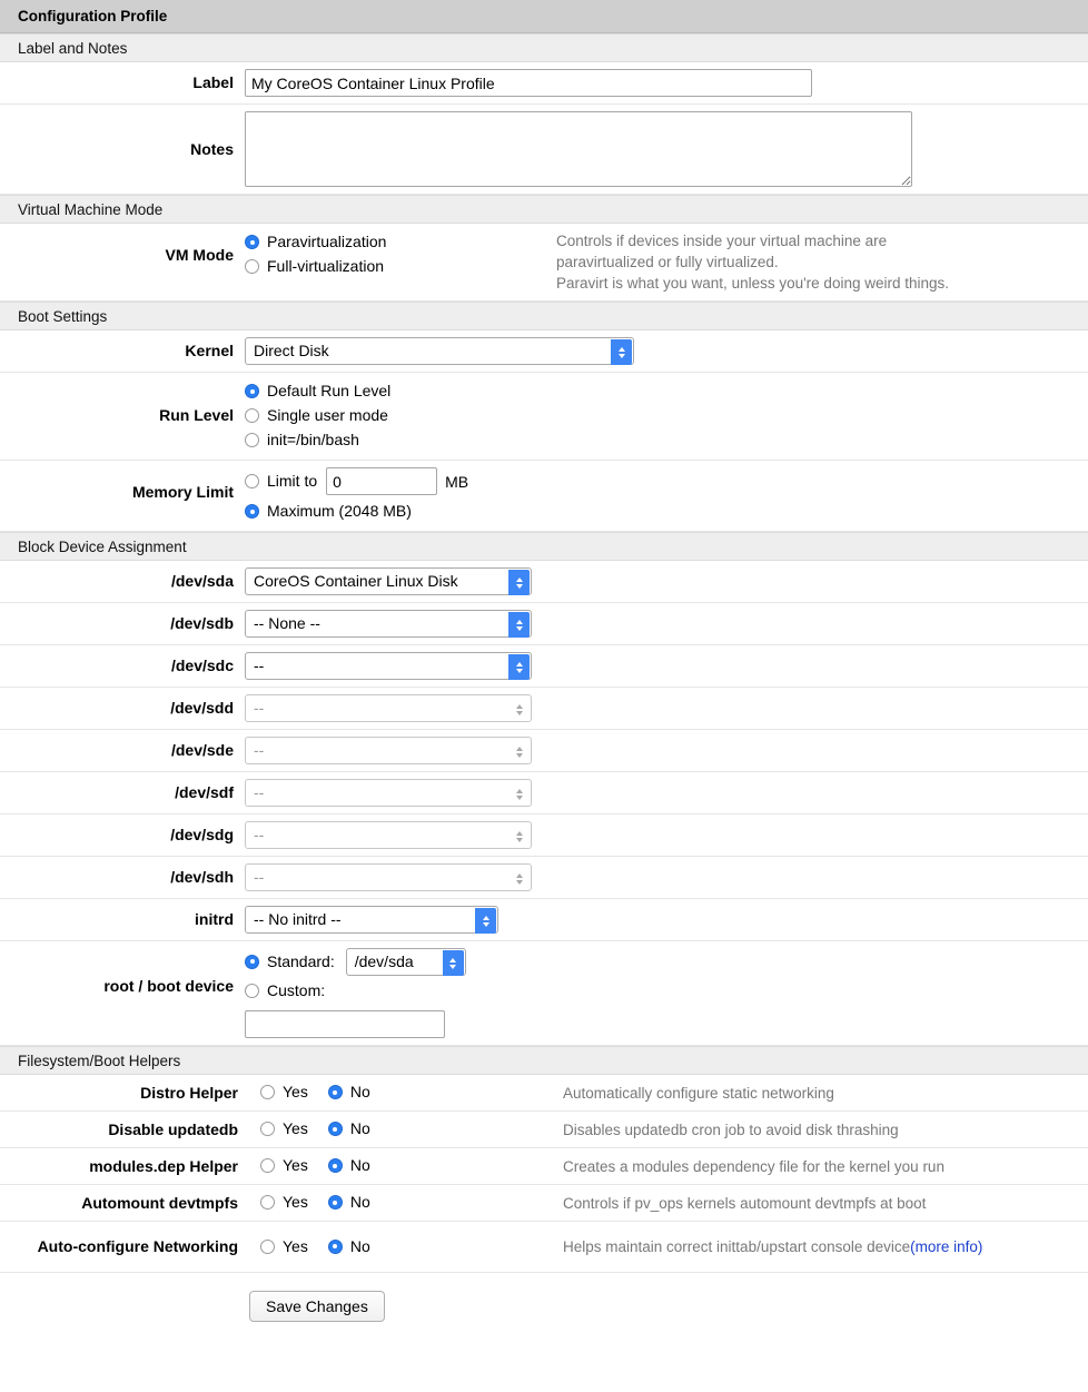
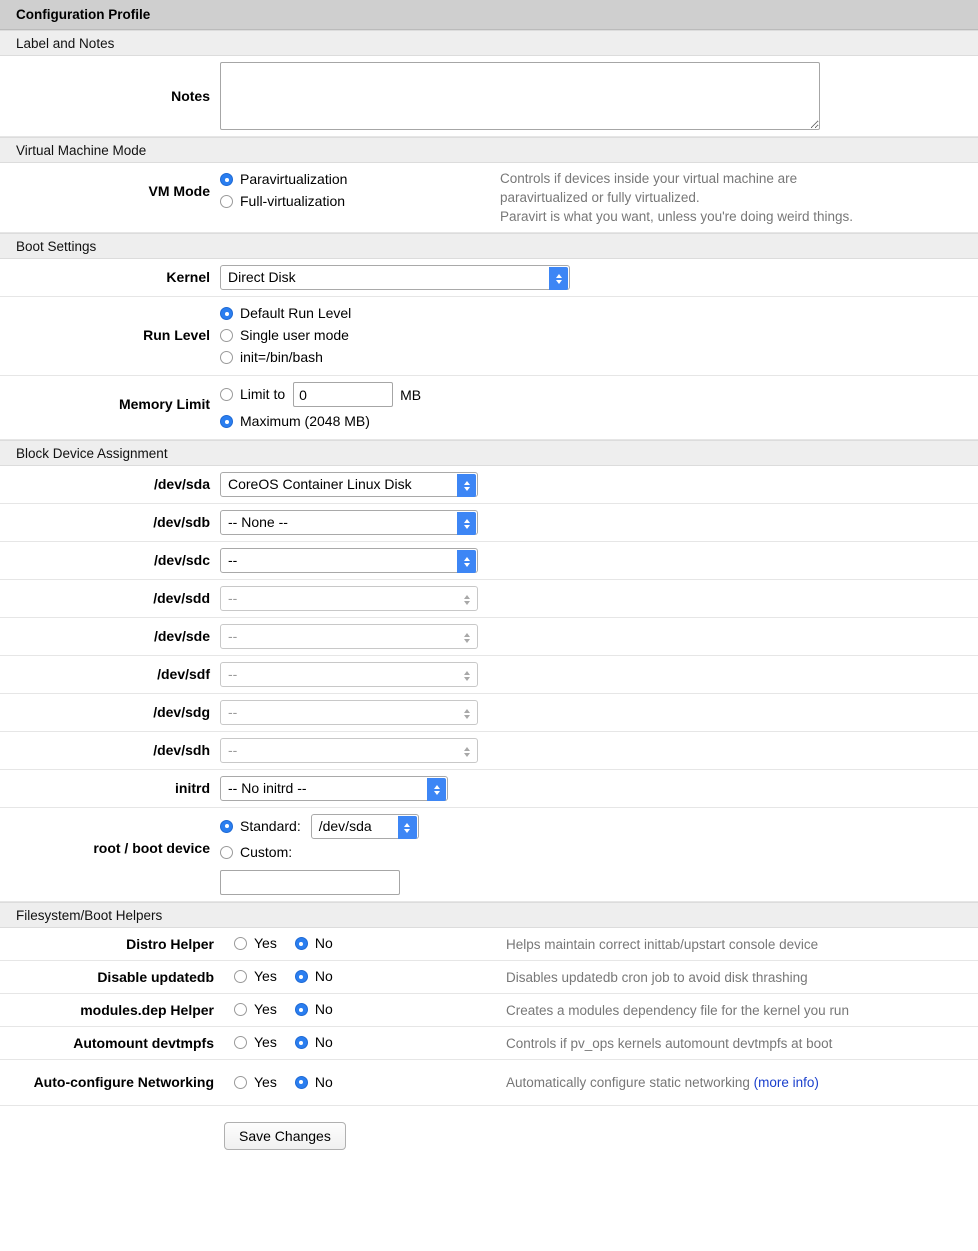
  Configuration Profile
  Label and Notes
- Label
- My CoreOS Container Linux Profile
  Notes
  Virtual Machine Mode
  VM Mode
  Paravirtualization
  Full-virtualization
  Controls if devices inside your virtual machine are
  paravirtualized or fully virtualized.
  Paravirt is what you want, unless you're doing weird things.
  Boot Settings
  Kernel
  Direct Disk
  Run Level
  Default Run Level
  Single user mode
  init=/bin/bash
  Memory Limit
  Limit to
  0
  MB
  Maximum (2048 MB)
  Block Device Assignment
  /dev/sda
  CoreOS Container Linux Disk
  /dev/sdb
  -- None --
  /dev/sdc
  --
  /dev/sdd
  --
  /dev/sde
  --
  /dev/sdf
  --
  /dev/sdg
  --
  /dev/sdh
  --
  initrd
  -- No initrd --
  root / boot device
  Standard:
  /dev/sda
  Custom:
  Filesystem/Boot Helpers
  Distro Helper
  Yes
  No
- Automatically configure static networking
+ Helps maintain correct inittab/upstart console device
  Disable updatedb
  Yes
  No
  Disables updatedb cron job to avoid disk thrashing
  modules.dep Helper
  Yes
  No
  Creates a modules dependency file for the kernel you run
  Automount devtmpfs
  Yes
  No
  Controls if pv_ops kernels automount devtmpfs at boot
  Auto-configure Networking
  Yes
  No
- Helps maintain correct inittab/upstart console device(more info)
+ Automatically configure static networking (more info)
  Save Changes
